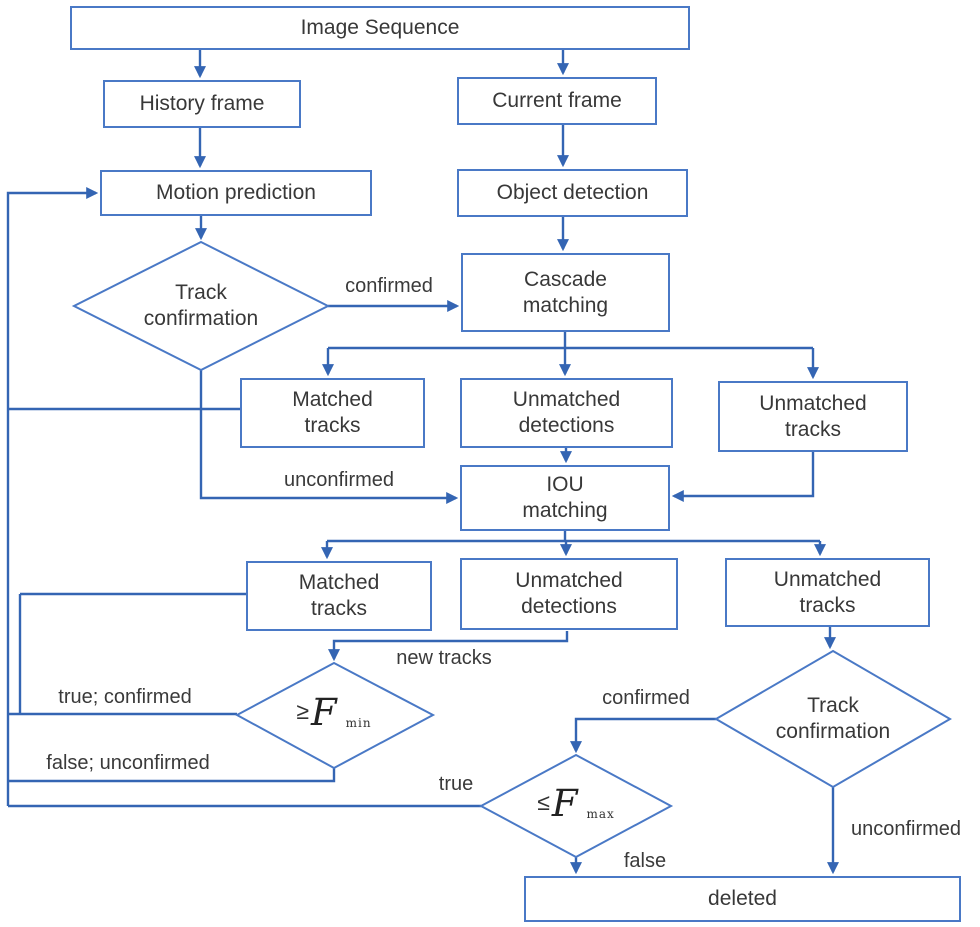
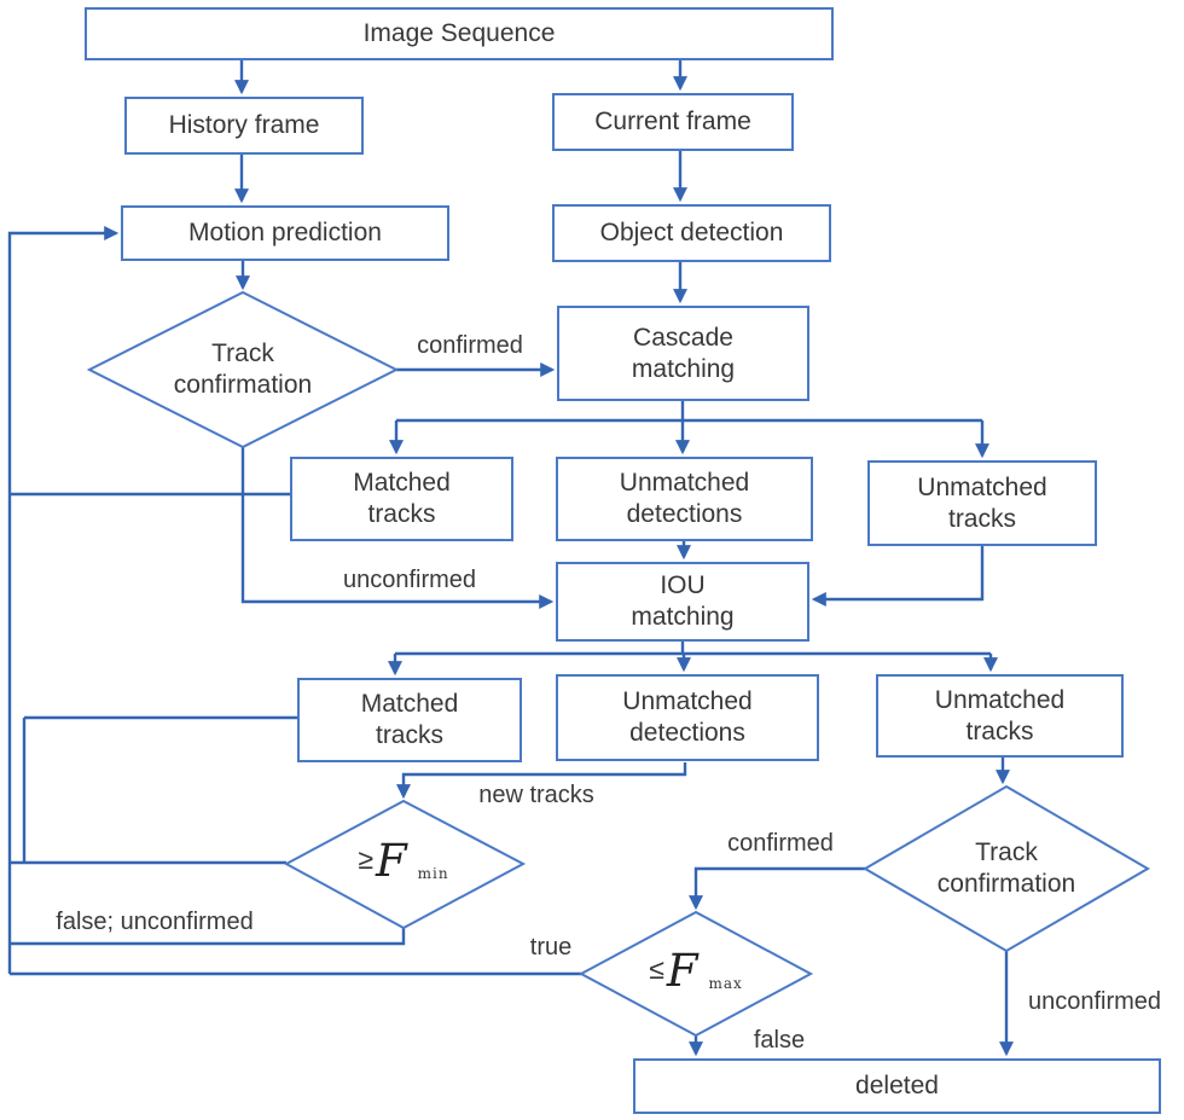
  Image Sequence
  History frame
  Current frame
  Motion prediction
  Object detection
  Cascade
  matching
  Matched
  tracks
  Unmatched
  detections
  Unmatched
  tracks
  IOU
  matching
  Matched
  tracks
  Unmatched
  detections
  Unmatched
  tracks
  deleted
  Track
  confirmation
  ≥
  F
  min
  Track
  confirmation
  ≤
  F
  max
  confirmed
  unconfirmed
  new tracks
- true; confirmed
  false; unconfirmed
  confirmed
  true
  false
  unconfirmed
